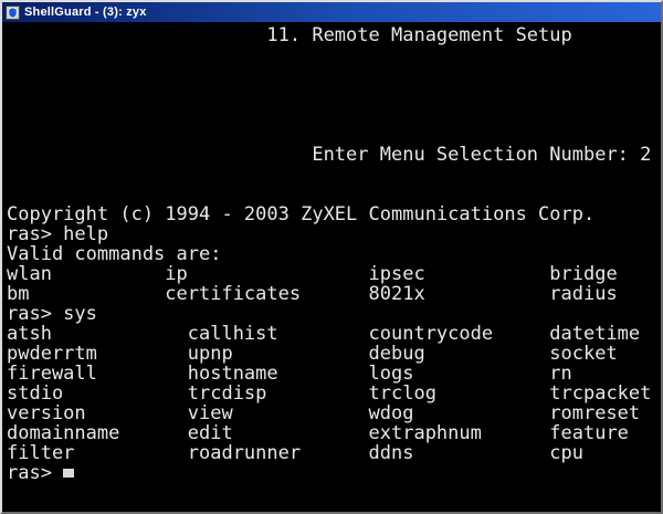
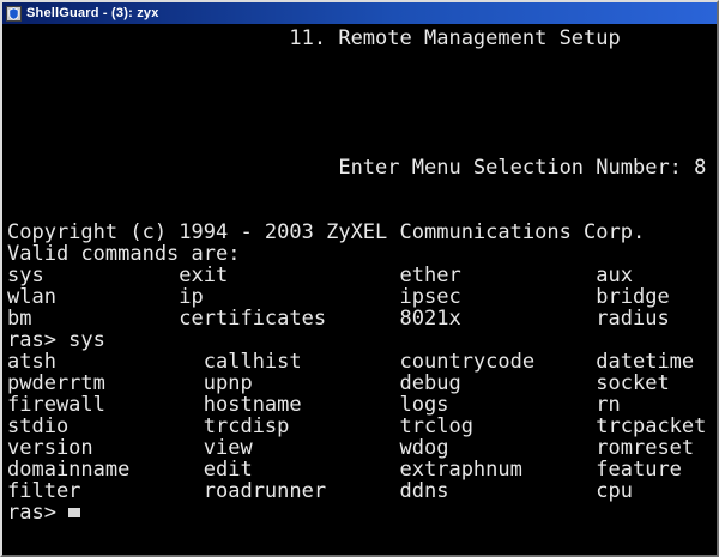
  ShellGuard - (3): zyx
  11. Remote Management Setup
- Enter Menu Selection Number: 2
+ Enter Menu Selection Number: 8
  Copyright (c) 1994 - 2003 ZyXEL Communications Corp.
- ras> help
  Valid commands are:
+ sys exit ether aux
  wlan ip ipsec bridge
  bm certificates 8021x radius
  ras> sys
  atsh callhist countrycode datetime
  pwderrtm upnp debug socket
  firewall hostname logs rn
  stdio trcdisp trclog trcpacket
  version view wdog romreset
  domainname edit extraphnum feature
  filter roadrunner ddns cpu
  ras>
